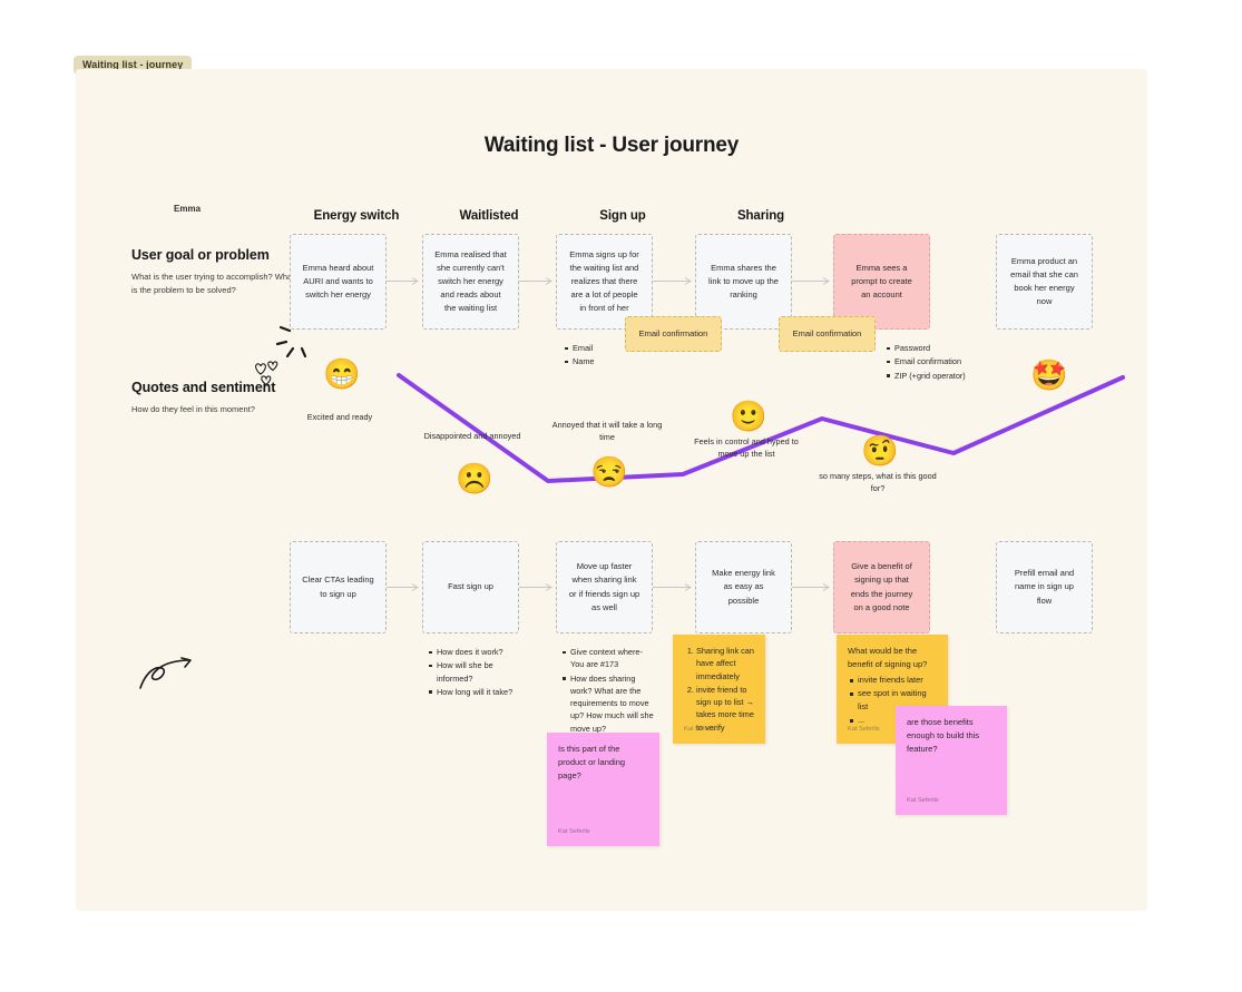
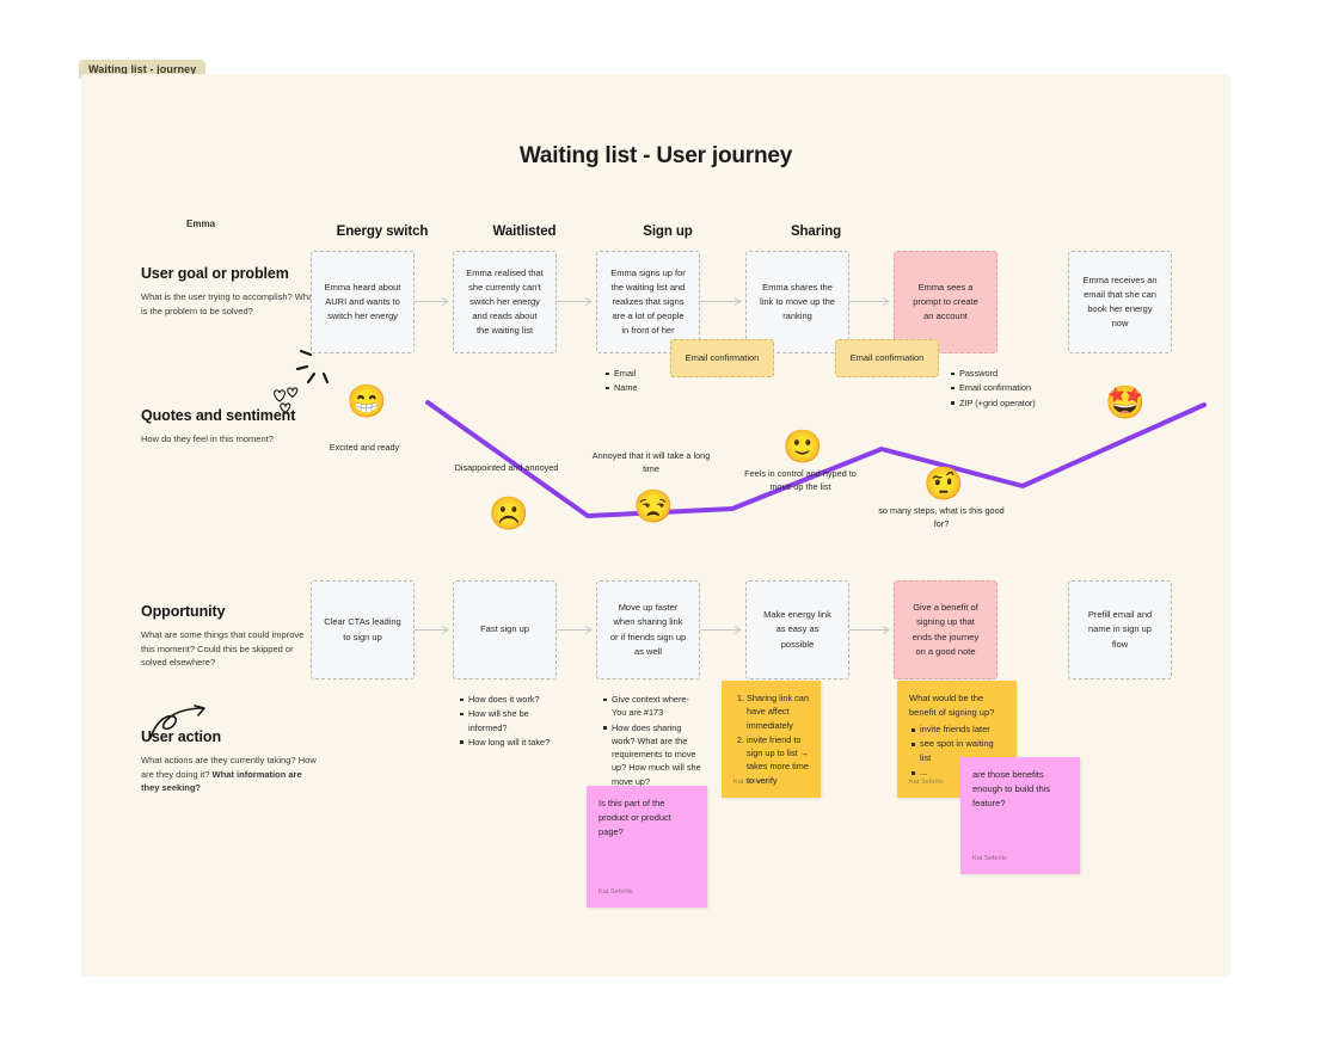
  Waiting list - journey
  Waiting list - User journey
  Emma
  User goal or problem
  What is the user trying to accomplish? Wh is the problem to be solved?
  Quotes and sentiment
  How do they feel in this moment?
+ Opportunity
+ What are some things that could improve this moment? Could this be skipped or solved elsewhere?
+ User action
+ What actions are they currently taking? How are they doing it? What information are they seeking?
  Energy switch
  Waitlisted
  Sign up
  Sharing
  Emma heard about AURI and wants to switch her energy
  Emma realised that she currently can't switch her energy and reads about the waiting list
- Emma signs up for the waiting list and realizes that there are a lot of people in front of her
+ Emma signs up for the waiting list and realizes that signs are a lot of people in front of her
  Emma shares the link to move up the ranking
  Emma sees a prompt to create an account
- Emma product an email that she can book her energy now
+ Emma receives an email that she can book her energy now
  Email confirmation
  Email confirmation
  Email
  Name
  Password
  Email confirmation
  ZIP (+grid operator)
  😁
  ☹️
  😒
  🙂
  🤨
  🤩
  Excited and ready
  Disappointed and annoyed
  Annoyed that it will take a long time
  Feels in control and hyped to move up the list
  so many steps, what is this good for?
  Clear CTAs leading to sign up
  Fast sign up
  Move up faster when sharing link or if friends sign up as well
  Make energy link as easy as possible
  Give a benefit of signing up that ends the journey on a good note
  Prefill email and name in sign up flow
  How does it work?
  How will she be informed?
  How long will it take?
  Give context where- You are #173
  How does sharing work? What are the requirements to move up? How much will she move up?
  Sharing link can have affect immediately
  invite friend to sign up to list → takes more time to verify
  What would be the benefit of signing up?
  invite friends later
  see spot in waiting list
  ...
- Is this part of the product or landing page?
+ Is this part of the product or product page?
  are those benefits enough to build this feature?
